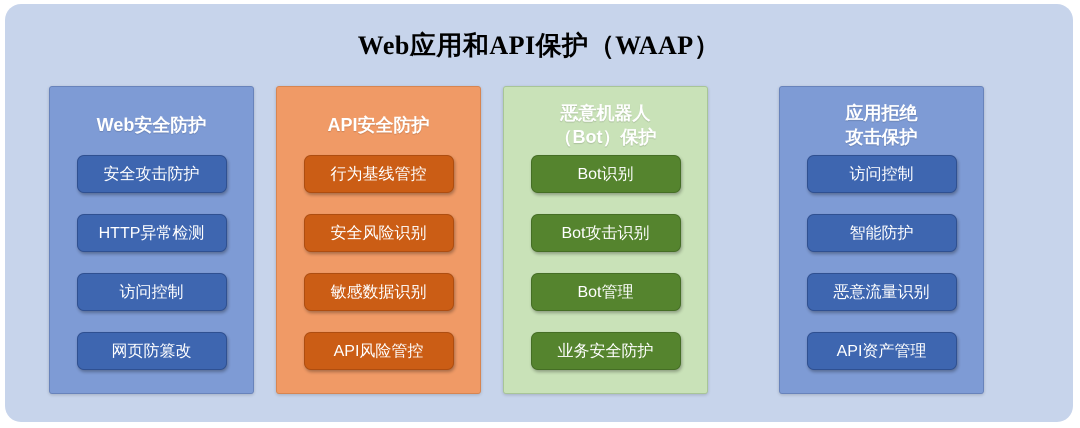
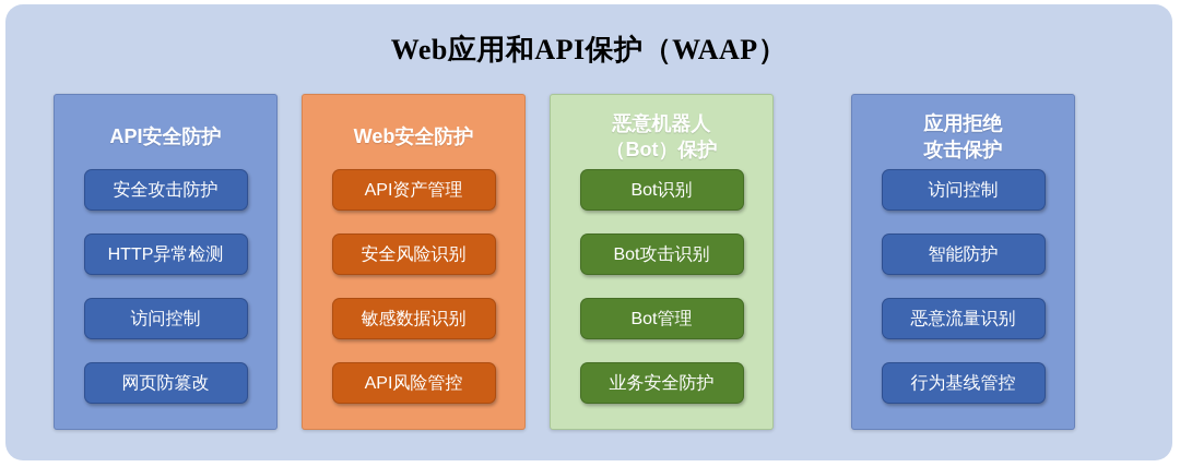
  Web应用和API保护（WAAP）
- Web安全防护
+ API安全防护
  安全攻击防护
  HTTP异常检测
  访问控制
  网页防篡改
- API安全防护
+ Web安全防护
- 行为基线管控
+ API资产管理
  安全风险识别
  敏感数据识别
  API风险管控
  恶意机器人
  （Bot）保护
  Bot识别
  Bot攻击识别
  Bot管理
  业务安全防护
  应用拒绝
  攻击保护
  访问控制
  智能防护
  恶意流量识别
- API资产管理
+ 行为基线管控
